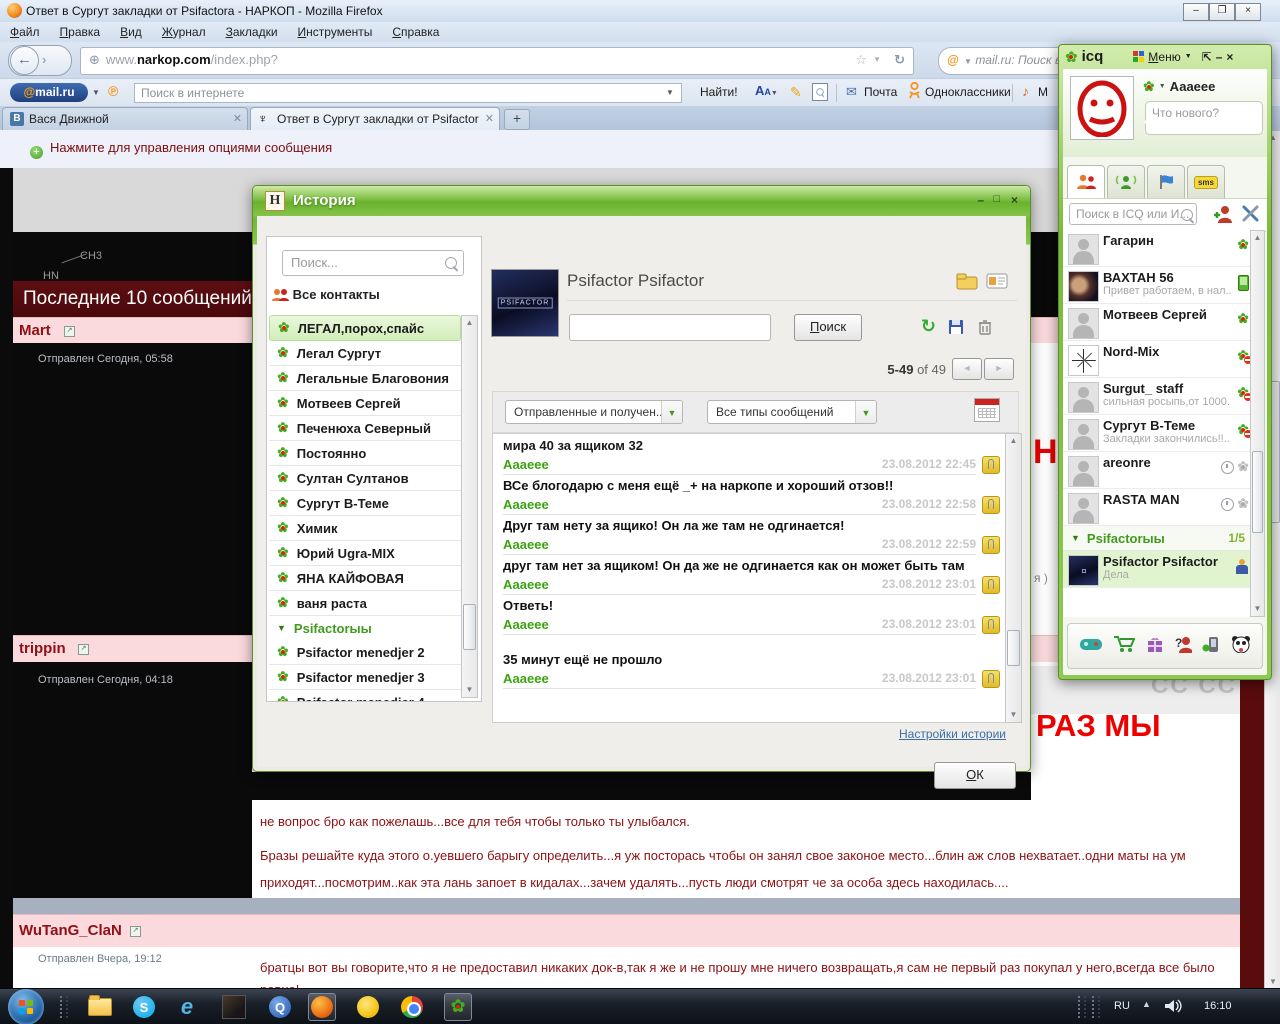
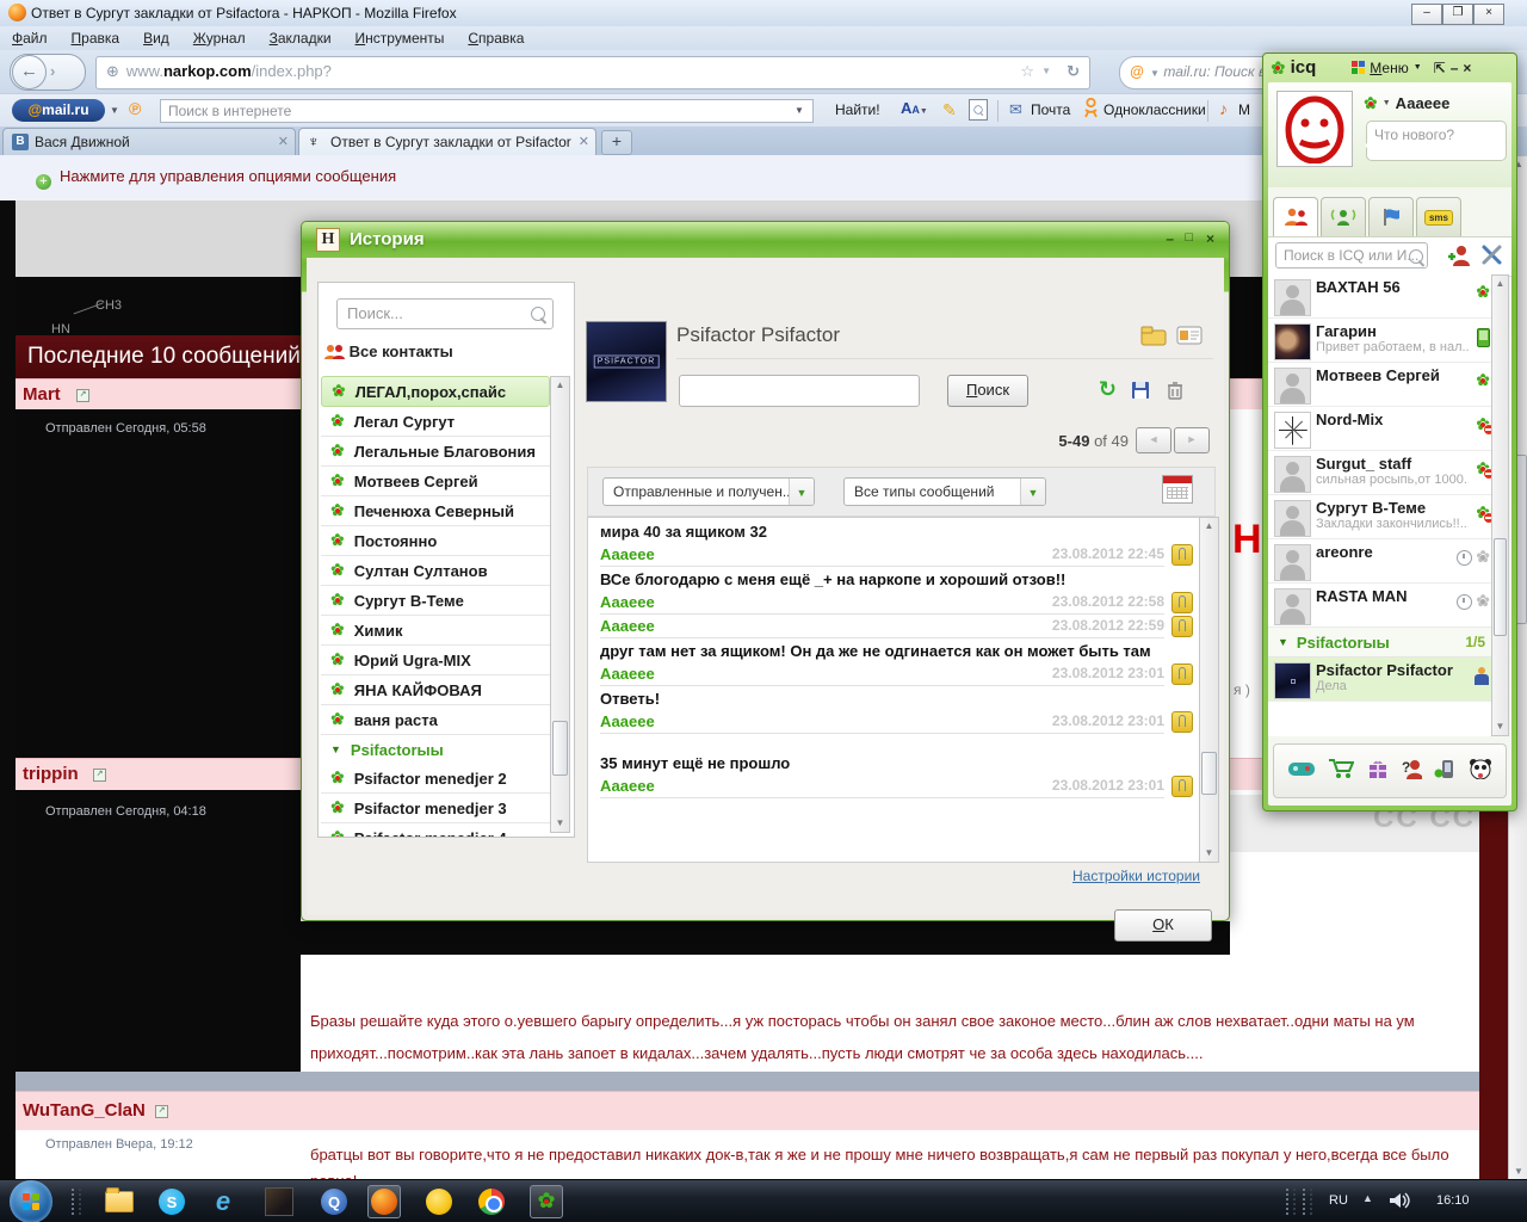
  Ответ в Сургут закладки от Psifactora - НАРКОП - Mozilla Firefox
  –
  ❐
  ×
  Файл
  Правка
  Вид
  Журнал
  Закладки
  Инструменты
  Справка
  ←
  ›
  ⊕ www.narkop.com/index.php?
  ☆
  ▼
  ↻
  @ ▼ mail.ru: Поиск
  @mail.ru
  ▼
  ℗
  Поиск в интернете
  ▼
  Найти!
  ✎
  ✉
  Почта
  Одноклассники
  ♪
  М
  В
  Вася Движной
  ✕
  ♆
  Ответ в Сургут закладки от Psifactor
  ✕
  +
  +
  Нажмите для управления опциями сообщения
  CH3
  HN
  Последние 10 сообщений
  Mart
  Н
  я )
  Отправлен Сегодня, 05:58
  trippin
  СС СС
- РАЗ МЫ
- не вопрос бро как пожелашь...все для тебя чтобы только ты улыбался.
  Бразы решайте куда этого о.уевшего барыгу определить...я уж посторась чтобы он занял свое законое место...блин аж слов нехватает..одни маты на ум
  приходят...посмотрим..как эта лань запоет в кидалах...зачем удалять...пусть люди смотрят че за особа здесь находилась....
  Отправлен Сегодня, 04:18
  WuTanG_ClaN
  Отправлен Вчера, 19:12
  братцы вот вы говорите,что я не предоставил никаких док-в,так я же и не прошу мне ничего возвращать,я сам не первый раз покупал у него,всегда все было
  ▲
  ▼
  H
  История
  –
  □
  ×
  Поиск...
  Все контакты
  ✿
  ЛЕГАЛ,порох,спайс
  ✿
  Легал Сургут
  ✿
  Легальные Благовония
  ✿
  Мотвеев Сергей
  ✿
  Печенюха Северный
  ✿
  Постоянно
  ✿
  Султан Султанов
  ✿
  Сургут В-Теме
  ✿
  Химик
  ✿
  Юрий Ugra-MIX
  ✿
  ЯНА КАЙФОВАЯ
  ✿
  ваня раста
  ▼
  Psifactorыы
  ✿
  Psifactor menedjer 2
  ✿
  Psifactor menedjer 3
  ▲
  ▼
  Psifactor Psifactor
  Поиск
  ↻
  5-49 of 49
  ◄
  ►
  Отправленные и получен.
  ▼
  Все типы сообщений
  ▼
  мира 40 за ящиком 32
  Аааеее
  23.08.2012 22:45
  ВСе блогодарю с меня ещё _+ на наркопе и хороший отзов!!
  Аааеее
  23.08.2012 22:58
- Друг там нету за ящико! Он ла же там не одгинается!
  Аааеее
  23.08.2012 22:59
  друг там нет за ящиком! Он да же не одгинается как он может быть там
  Аааеее
  23.08.2012 23:01
  Ответь!
  Аааеее
  23.08.2012 23:01
  35 минут ещё не прошло
  Аааеее
  23.08.2012 23:01
  ▲
  ▼
  Настройки истории
  ОК
  ✿
  icq
  Меню
  ⇱
  –
  ×
  ✿
  Аааеее
  Что нового?
  sms
  Поиск в ICQ или И
- Гагарин
+ ВАХТАН 56
  ✿
- ВАХТАН 56
+ Гагарин
  Привет работаем, в нал..
  Мотвеев Сергей
  ✿
  Nord-Mix
  ✿
  Surgut_ staff
  сильная росыпь,от 1000.
  ✿
  Сургут В-Теме
  Закладки закончились!!..
  ✿
  areonre
  ✿
  RASTA MAN
  ✿
  ▼
  Psifactorыы
  1/5
  Psifactor Psifactor
  Дела
  ▲
  ▼
  ?
  S
  e
  Q
  ✿
  RU
  ▲
  16:10
